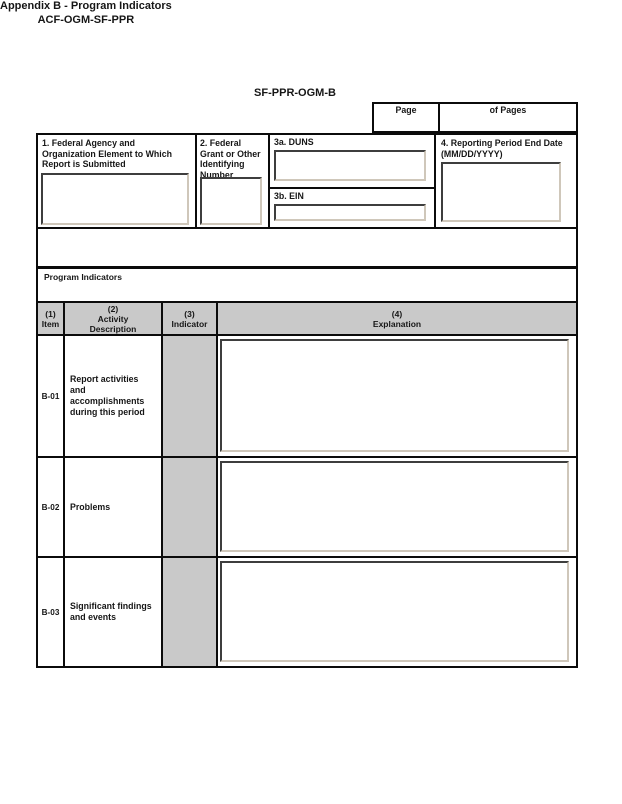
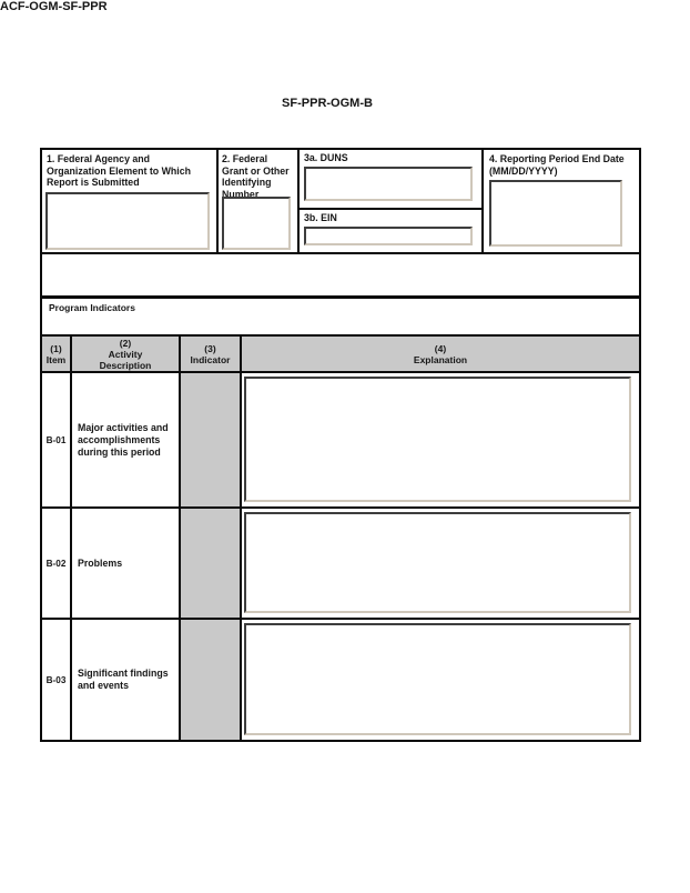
- Appendix B - Program Indicators
  ACF-OGM-SF-PPR
  SF-PPR-OGM-B
- Page
- of Pages
  1. Federal Agency and Organization Element to Which Report is Submitted
  3a. DUNS
  3b. EIN
  4. Reporting Period End Date (MM/DD/YYYY)
  Program Indicators
  (1)
  Item
  (2)
  Activity
  Description
  (3)
  Indicator
  (4)
  Explanation
  B-01
- Report activities and accomplishments during this period
+ Major activities and accomplishments during this period
  B-02
  Problems
  B-03
  Significant findings and events
